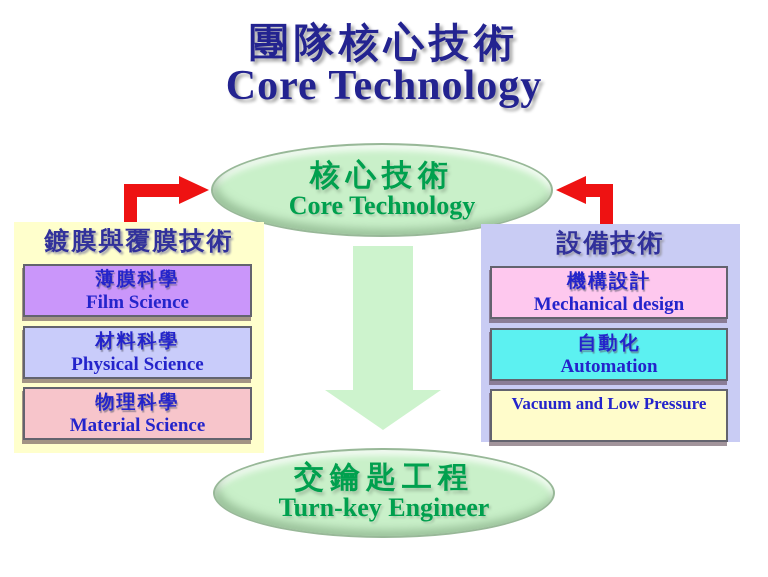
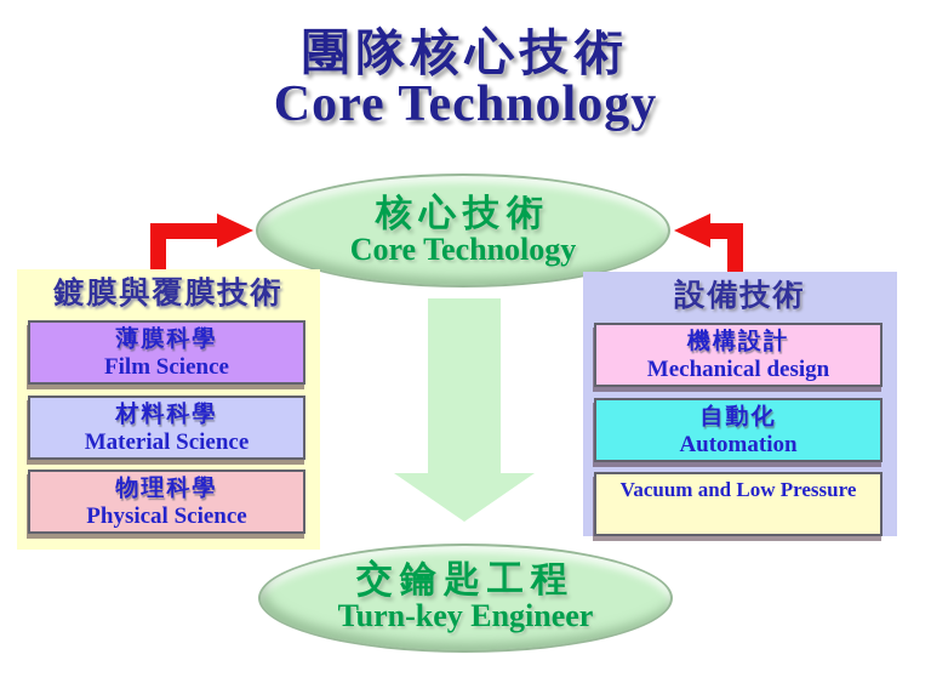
  團隊核心技術
  Core Technology
  核心技術
  Core Technology
  鍍膜與覆膜技術
  薄膜科學
  Film Science
  材料科學
- Physical Science
+ Material Science
  物理科學
- Material Science
+ Physical Science
  設備技術
  機構設計
  Mechanical design
  自動化
  Automation
  Vacuum and Low Pressure
  交鑰匙工程
  Turn-key Engineer
